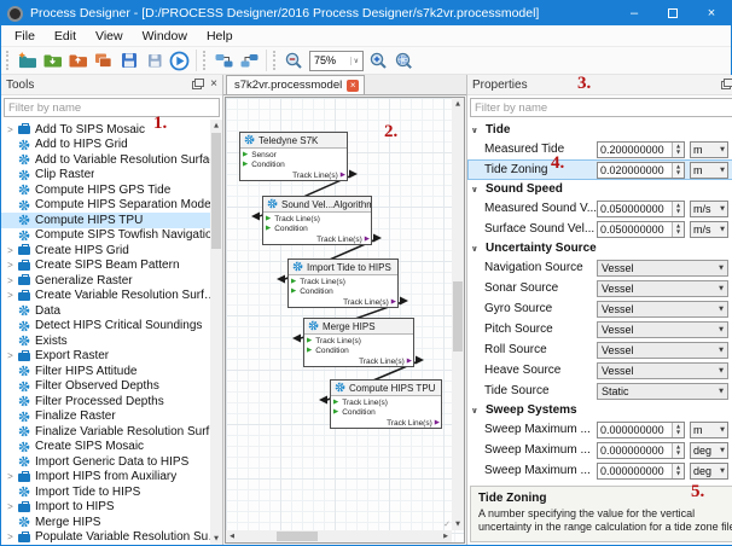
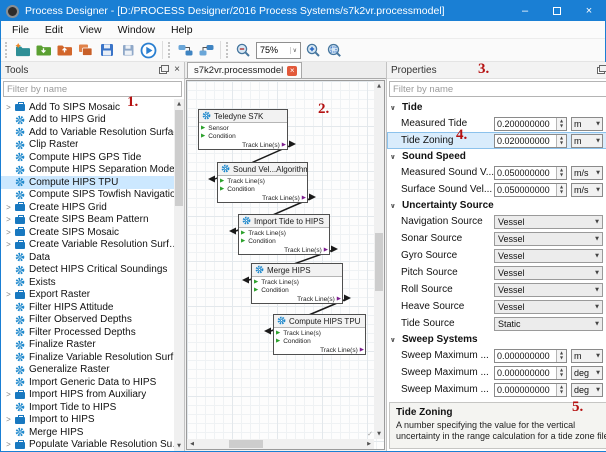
- Process Designer - [D:/PROCESS Designer/2016 Process Designer/s7k2vr.processmodel]
+ Process Designer - [D:/PROCESS Designer/2016 Process Systems/s7k2vr.processmodel]
  –
  ×
  File
  Edit
  View
  Window
  Help
  75%
  Tools
  ×
  Filter by name
  >
  Add To SIPS Mosaic
  Add to HIPS Grid
  Add to Variable Resolution Surfa
  Clip Raster
  Compute HIPS GPS Tide
  Compute HIPS Separation Mode
  Compute HIPS TPU
  Compute SIPS Towfish Navigatio
  >
  Create HIPS Grid
  >
  Create SIPS Beam Pattern
  >
- Generalize Raster
+ Create SIPS Mosaic
  >
  Create Variable Resolution Surfa
  Data
  Detect HIPS Critical Soundings
  Exists
  >
  Export Raster
  Filter HIPS Attitude
  Filter Observed Depths
  Filter Processed Depths
  Finalize Raster
  Finalize Variable Resolution Surf
- Create SIPS Mosaic
+ Generalize Raster
  Import Generic Data to HIPS
  >
  Import HIPS from Auxiliary
  Import Tide to HIPS
  >
  Import to HIPS
  Merge HIPS
  >
  Populate Variable Resolution Su
  s7k2vr.processmodel
  ×
  ✓
  Teledyne S7K
  Sound Vel...Algorithm
  Import Tide to HIPS
  Merge HIPS
  Compute HIPS TPU
  Properties
  Filter by name
  ∨
  Tide
  Measured Tide
  0.200000000
  m
  Tide Zoning
  0.020000000
  m
  ∨
  Sound Speed
  Measured Sound V...
  0.050000000
  m/s
  Surface Sound Vel...
  0.050000000
  m/s
  ∨
  Uncertainty Source
  Navigation Source
  Vessel
  Sonar Source
  Vessel
  Gyro Source
  Vessel
  Pitch Source
  Vessel
  Roll Source
  Vessel
  Heave Source
  Vessel
  Tide Source
  Static
  ∨
  Sweep Systems
  Sweep Maximum ...
  0.000000000
  m
  Sweep Maximum ...
  0.000000000
  deg
  Sweep Maximum ...
  0.000000000
  deg
  Tide Zoning
  A number specifying the value for the vertical uncertainty in the range calculation for a tide zone fil
  1.
  2.
  3.
  4.
  5.
